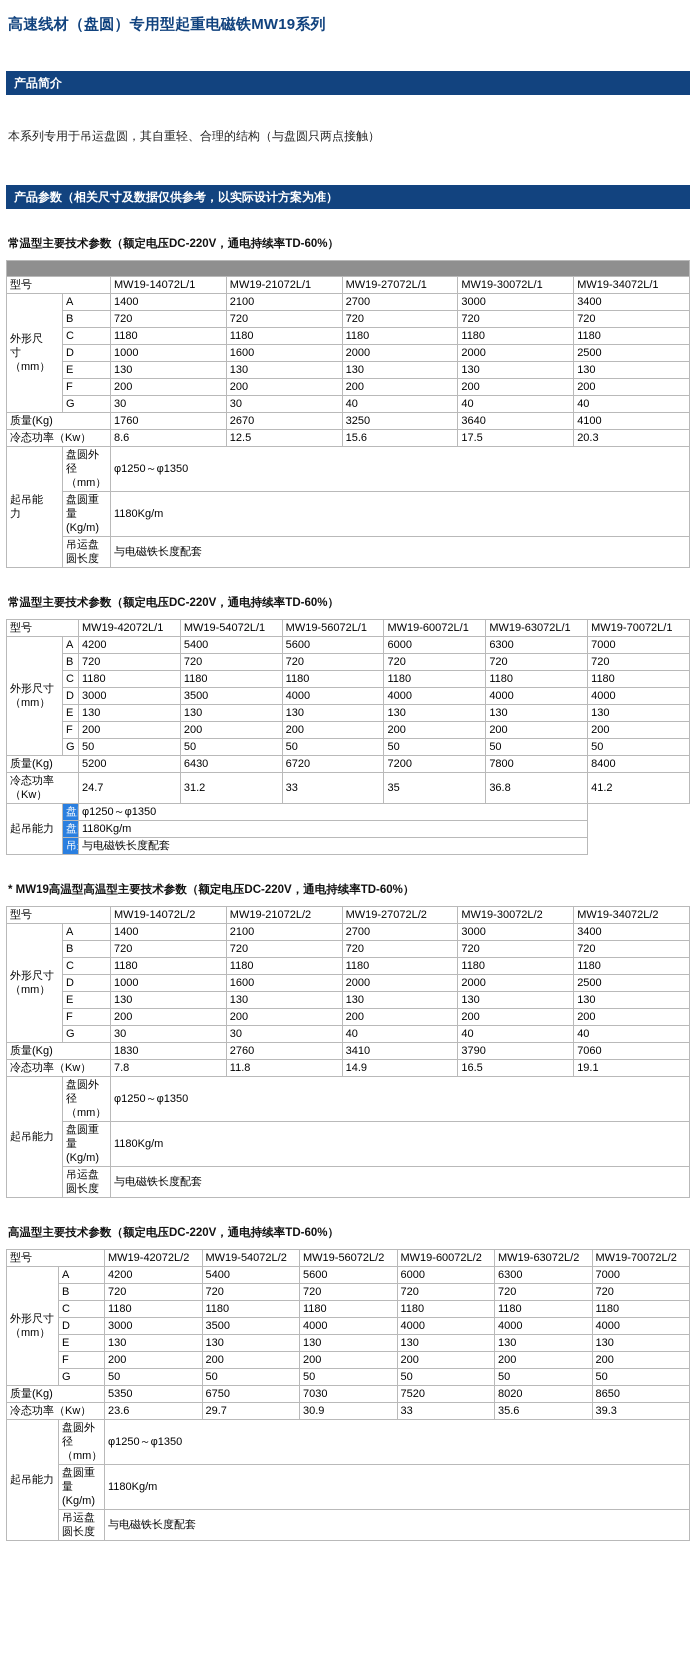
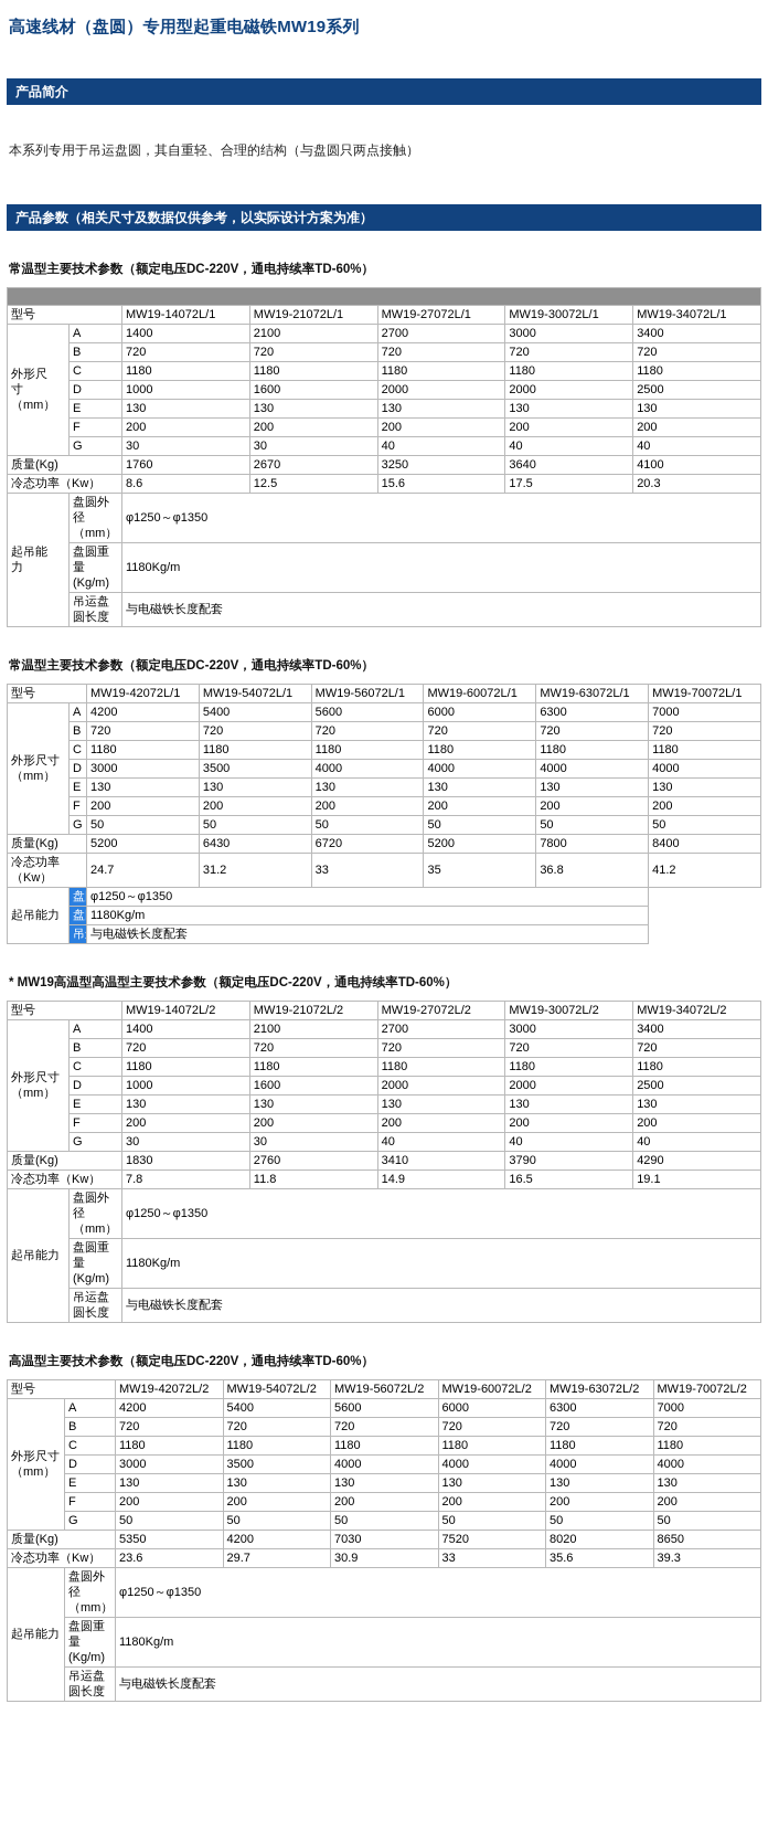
  高速线材（盘圆）专用型起重电磁铁MW19系列
  产品简介
  本系列专用于吊运盘圆，其自重轻、合理的结构（与盘圆只两点接触）
  产品参数（相关尺寸及数据仅供参考，以实际设计方案为准）
  常温型主要技术参数（额定电压DC-220V，通电持续率TD-60%）
  型号	MW19-14072L/1	MW19-21072L/1	MW19-27072L/1	MW19-30072L/1	MW19-34072L/1
  外形尺 寸 （mm）	A	1400	2100	2700	3000	3400
  B	720	720	720	720	720
  C	1180	1180	1180	1180	1180
  D	1000	1600	2000	2000	2500
  E	130	130	130	130	130
  F	200	200	200	200	200
  G	30	30	40	40	40
  质量(Kg)	1760	2670	3250	3640	4100
  冷态功率（Kw）	8.6	12.5	15.6	17.5	20.3
  起吊能 力	盘圆外 径 （mm）	φ1250～φ1350
  盘圆重 量 (Kg/m)	1180Kg/m
  吊运盘 圆长度	与电磁铁长度配套
  常温型主要技术参数（额定电压DC-220V，通电持续率TD-60%）
  型号	MW19-42072L/1	MW19-54072L/1	MW19-56072L/1	MW19-60072L/1	MW19-63072L/1	MW19-70072L/1
  外形尺寸 （mm）	A	4200	5400	5600	6000	6300	7000
  B	720	720	720	720	720	720
  C	1180	1180	1180	1180	1180	1180
  D	3000	3500	4000	4000	4000	4000
  E	130	130	130	130	130	130
  F	200	200	200	200	200	200
  G	50	50	50	50	50	50
- 质量(Kg)	5200	6430	6720	7200	7800	8400
+ 质量(Kg)	5200	6430	6720	5200	7800	8400
  冷态功率 （Kw）	24.7	31.2	33	35	36.8	41.2
  * MW19高温型高温型主要技术参数（额定电压DC-220V，通电持续率TD-60%）
  型号	MW19-14072L/2	MW19-21072L/2	MW19-27072L/2	MW19-30072L/2	MW19-34072L/2
  外形尺寸 （mm）	A	1400	2100	2700	3000	3400
  B	720	720	720	720	720
  C	1180	1180	1180	1180	1180
  D	1000	1600	2000	2000	2500
  E	130	130	130	130	130
  F	200	200	200	200	200
  G	30	30	40	40	40
- 质量(Kg)	1830	2760	3410	3790	7060
+ 质量(Kg)	1830	2760	3410	3790	4290
  冷态功率（Kw）	7.8	11.8	14.9	16.5	19.1
  起吊能力	盘圆外 径 （mm）	φ1250～φ1350
  盘圆重 量 (Kg/m)	1180Kg/m
  吊运盘 圆长度	与电磁铁长度配套
  高温型主要技术参数（额定电压DC-220V，通电持续率TD-60%）
  型号	MW19-42072L/2	MW19-54072L/2	MW19-56072L/2	MW19-60072L/2	MW19-63072L/2	MW19-70072L/2
  外形尺寸 （mm）	A	4200	5400	5600	6000	6300	7000
  B	720	720	720	720	720	720
  C	1180	1180	1180	1180	1180	1180
  D	3000	3500	4000	4000	4000	4000
  E	130	130	130	130	130	130
  F	200	200	200	200	200	200
  G	50	50	50	50	50	50
- 质量(Kg)	5350	6750	7030	7520	8020	8650
+ 质量(Kg)	5350	4200	7030	7520	8020	8650
  冷态功率（Kw）	23.6	29.7	30.9	33	35.6	39.3
  起吊能力	盘圆外 径 （mm）	φ1250～φ1350
  盘圆重 量 (Kg/m)	1180Kg/m
  吊运盘 圆长度	与电磁铁长度配套
